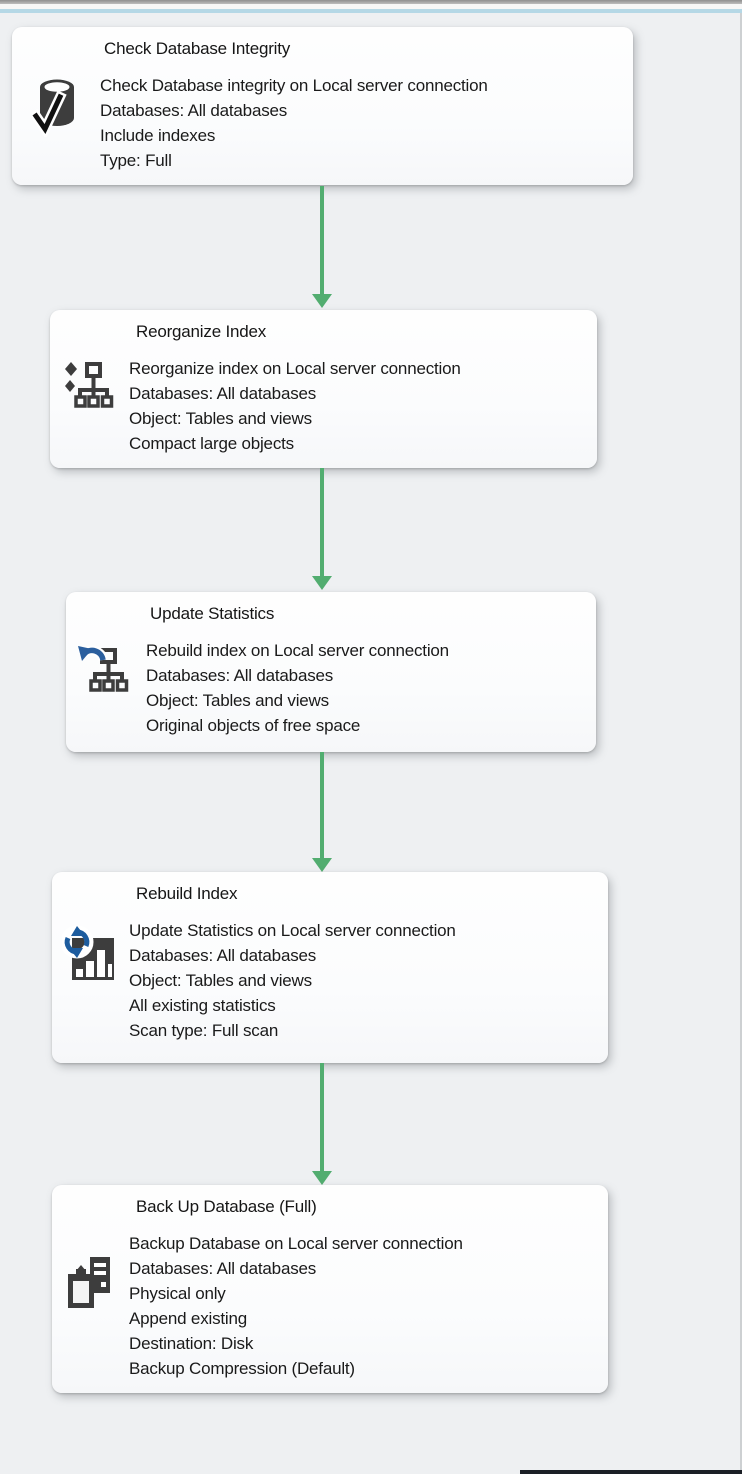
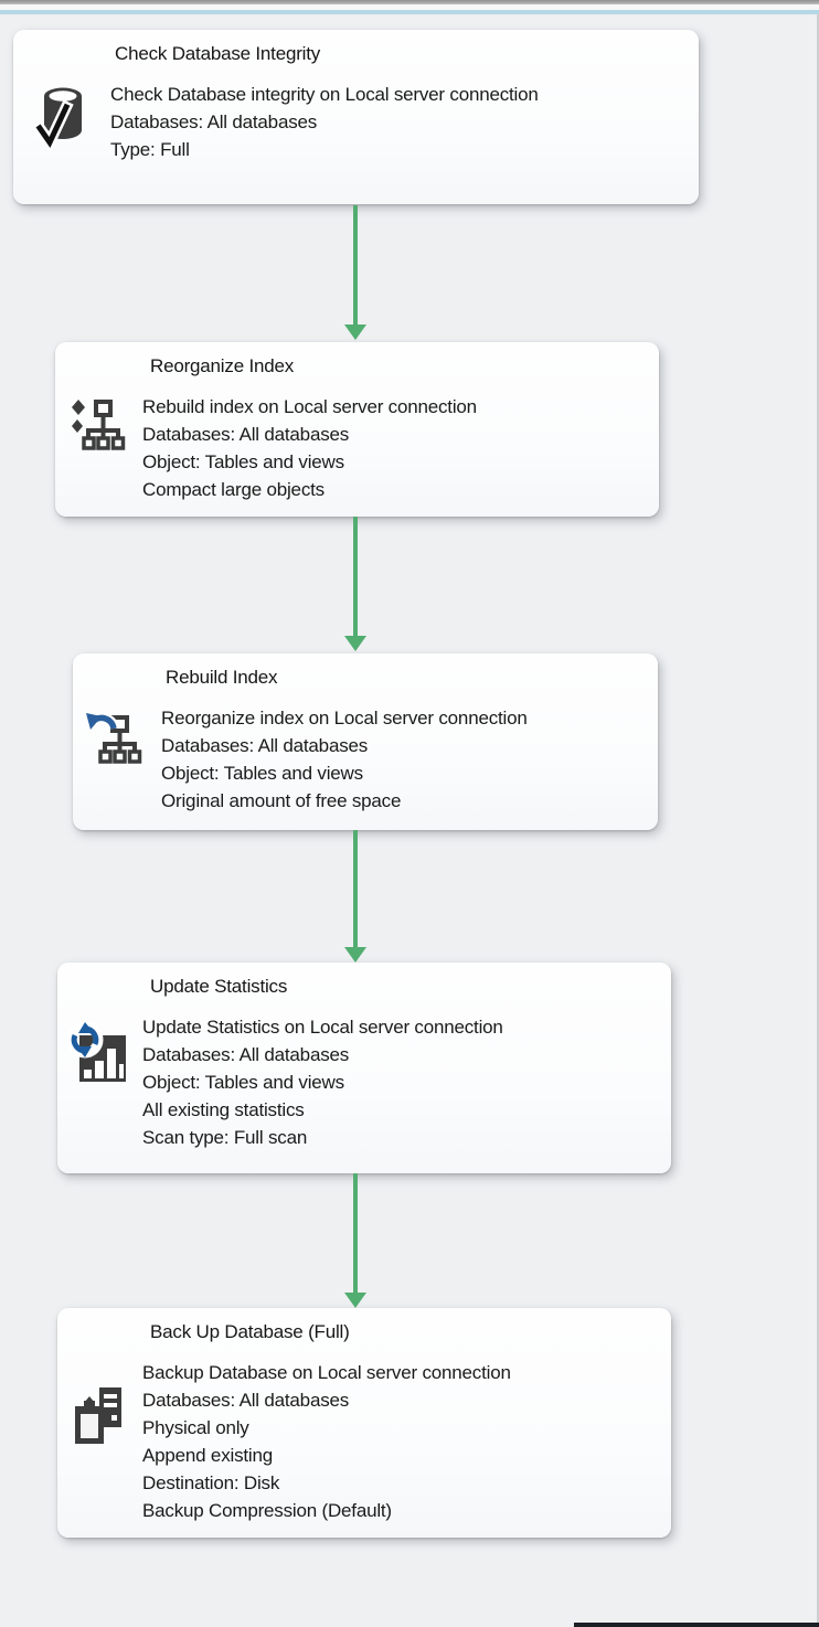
  Check Database Integrity
  Check Database integrity on Local server connection
  Databases: All databases
- Include indexes
  Type: Full
  Reorganize Index
- Reorganize index on Local server connection
+ Rebuild index on Local server connection
  Databases: All databases
  Object: Tables and views
  Compact large objects
- Update Statistics
+ Rebuild Index
- Rebuild index on Local server connection
+ Reorganize index on Local server connection
  Databases: All databases
  Object: Tables and views
- Original objects of free space
+ Original amount of free space
- Rebuild Index
+ Update Statistics
  Update Statistics on Local server connection
  Databases: All databases
  Object: Tables and views
  All existing statistics
  Scan type: Full scan
  Back Up Database (Full)
  Backup Database on Local server connection
  Databases: All databases
  Physical only
  Append existing
  Destination: Disk
  Backup Compression (Default)
